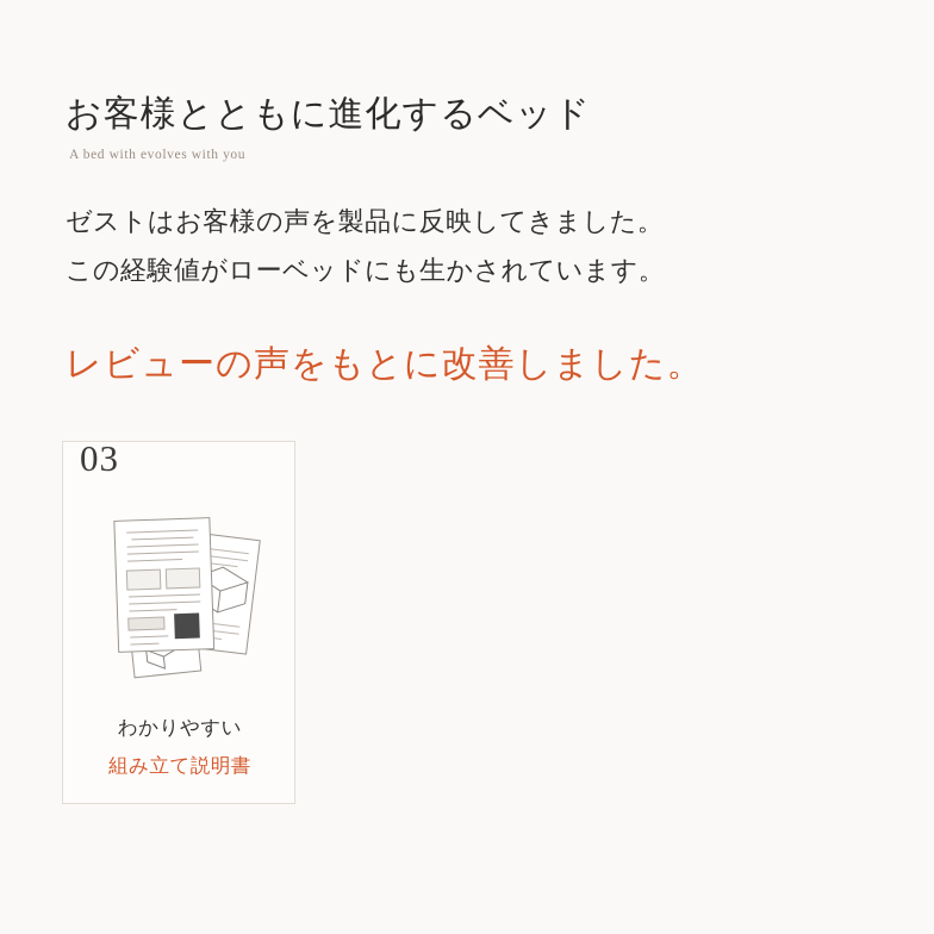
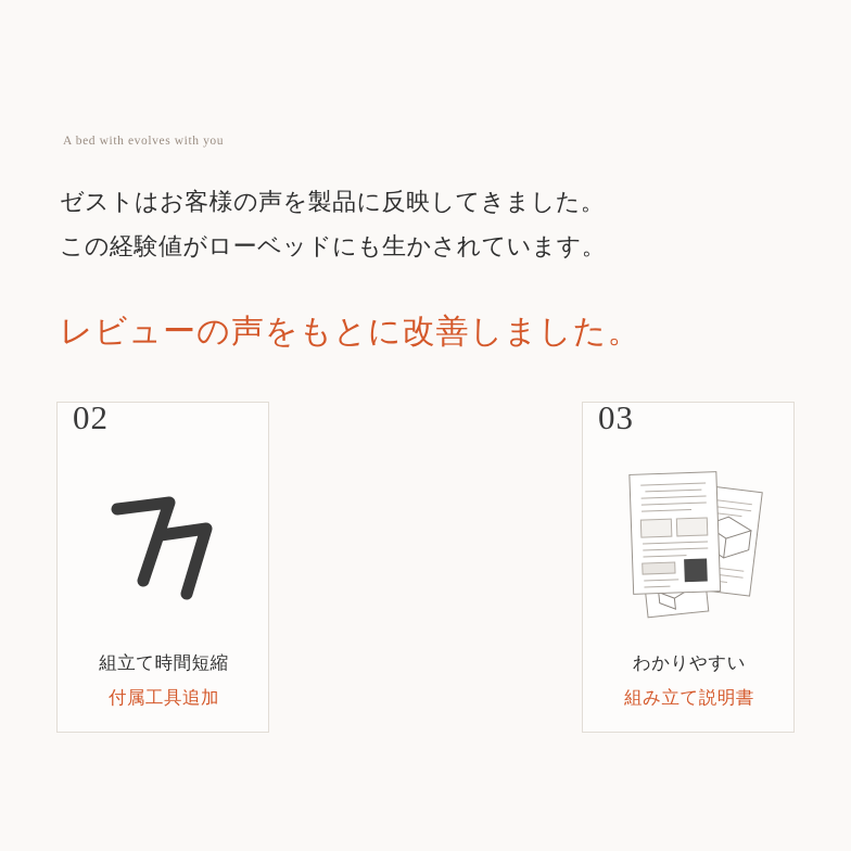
- お客様とともに進化するベッド
  A bed with evolves with you
  ゼストはお客様の声を製品に反映してきました。
  この経験値がローベッドにも生かされています。
  レビューの声をもとに改善しました。
+ 02
+ 組立て時間短縮
+ 付属工具追加
  03
  わかりやすい
  組み立て説明書
